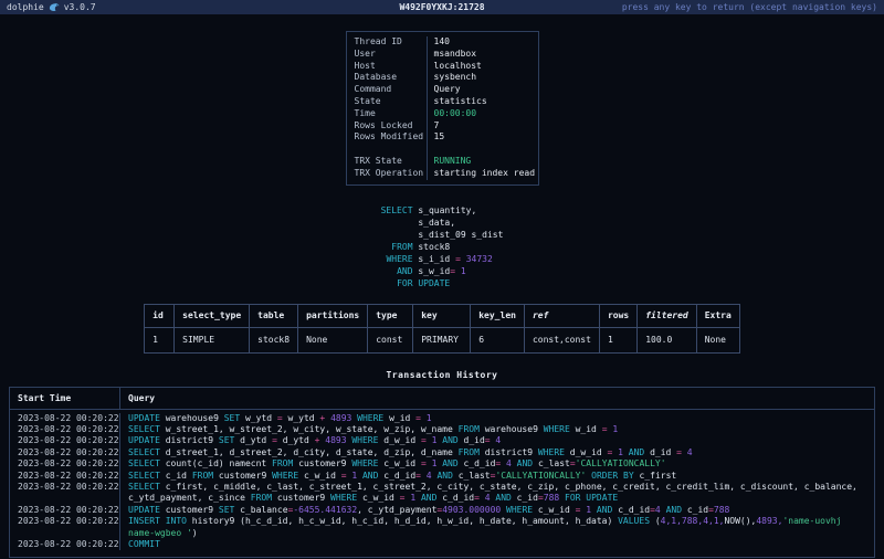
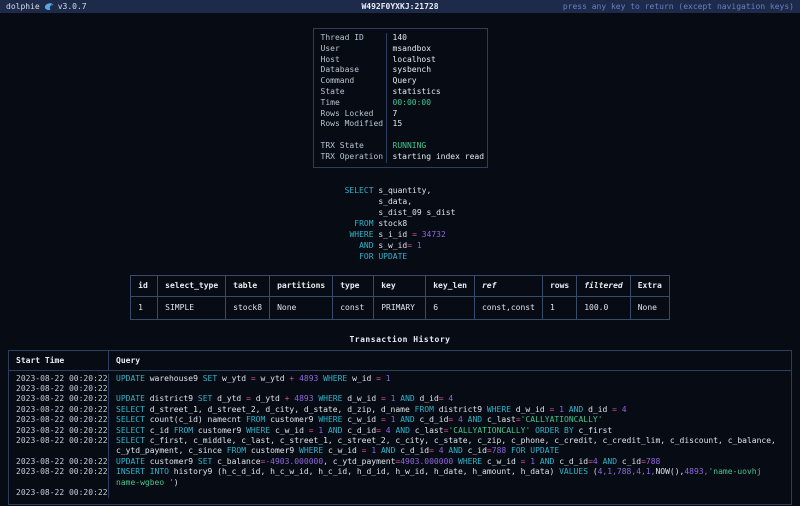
  dolphie
  v3.0.7
  W492F0YXKJ:21728
  press any key to return (except navigation keys)
  Thread ID
  140
  User
  msandbox
  Host
  localhost
  Database
  sysbench
  Command
  Query
  State
  statistics
  Time
  00:00:00
  Rows Locked
  7
  Rows Modified
  15
  TRX State
  RUNNING
  TRX Operation
  starting index read
  SELECT s_quantity,
  s_data,
  s_dist_09 s_dist
  FROM stock8
  WHERE s_i_id = 34732
  AND s_w_id= 1
  FOR UPDATE
  id	select_type	table	partitions	type	key	key_len	ref	rows	filtered	Extra
  1	SIMPLE	stock8	None	const	PRIMARY	6	const,const	1	100.0	None
  Transaction History
  Start Time
  Query
  2023-08-22 00:20:22
  UPDATE warehouse9 SET w_ytd = w_ytd + 4893 WHERE w_id = 1
  2023-08-22 00:20:22
- SELECT w_street_1, w_street_2, w_city, w_state, w_zip, w_name FROM warehouse9 WHERE w_id = 1
  2023-08-22 00:20:22
  UPDATE district9 SET d_ytd = d_ytd + 4893 WHERE d_w_id = 1 AND d_id= 4
  2023-08-22 00:20:22
  SELECT d_street_1, d_street_2, d_city, d_state, d_zip, d_name FROM district9 WHERE d_w_id = 1 AND d_id = 4
  2023-08-22 00:20:22
  SELECT count(c_id) namecnt FROM customer9 WHERE c_w_id = 1 AND c_d_id= 4 AND c_last='CALLYATIONCALLY'
  2023-08-22 00:20:22
  SELECT c_id FROM customer9 WHERE c_w_id = 1 AND c_d_id= 4 AND c_last='CALLYATIONCALLY' ORDER BY c_first
  2023-08-22 00:20:22
  SELECT c_first, c_middle, c_last, c_street_1, c_street_2, c_city, c_state, c_zip, c_phone, c_credit, c_credit_lim, c_discount, c_balance, c_ytd_payment, c_since FROM customer9 WHERE c_w_id = 1 AND c_d_id= 4 AND c_id=788 FOR UPDATE
  2023-08-22 00:20:22
- UPDATE customer9 SET c_balance=-6455.441632, c_ytd_payment=4903.000000 WHERE c_w_id = 1 AND c_d_id=4 AND c_id=788
+ UPDATE customer9 SET c_balance=-4903.000000, c_ytd_payment=4903.000000 WHERE c_w_id = 1 AND c_d_id=4 AND c_id=788
  2023-08-22 00:20:22
  INSERT INTO history9 (h_c_d_id, h_c_w_id, h_c_id, h_d_id, h_w_id, h_date, h_amount, h_data) VALUES (4,1,788,4,1,NOW(),4893,'name-uovhj name-wgbeo ')
  2023-08-22 00:20:22
- COMMIT
